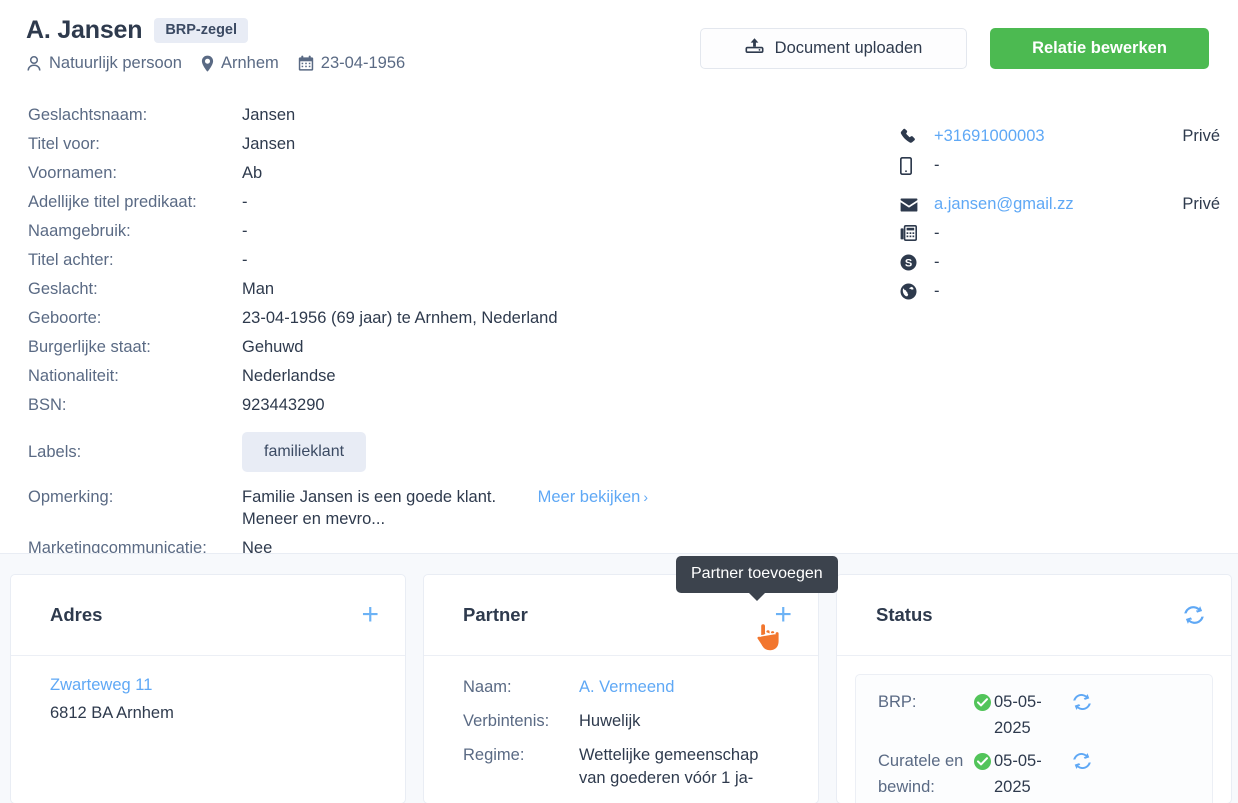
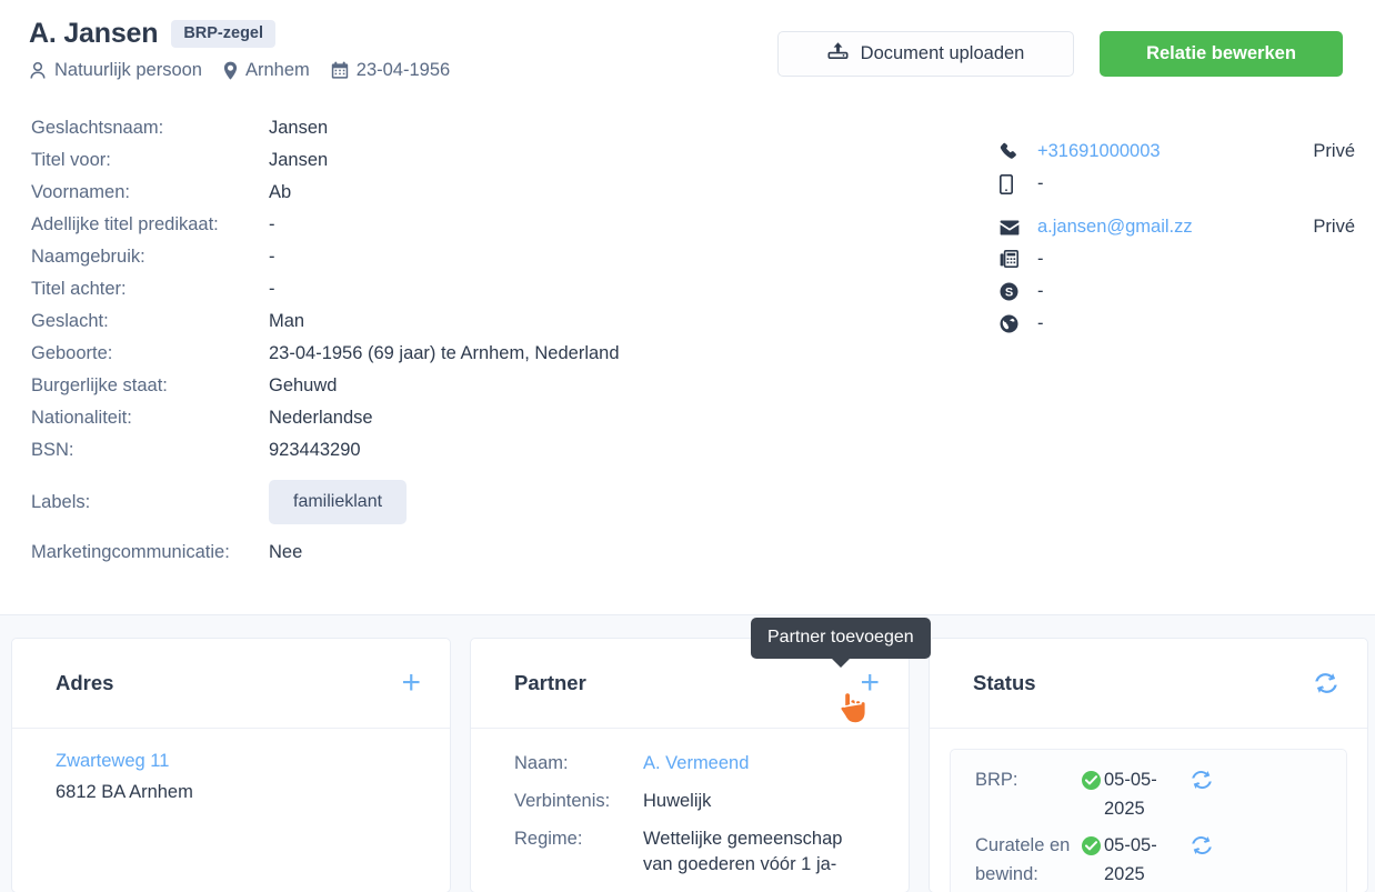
  A. Jansen
  BRP-zegel
  Natuurlijk persoon
  Arnhem
  23-04-1956
  Document uploaden
  Relatie bewerken
  Geslachtsnaam:
  Jansen
  Titel voor:
  Jansen
  Voornamen:
  Ab
  Adellijke titel predikaat:
  -
  Naamgebruik:
  -
  Titel achter:
  -
  Geslacht:
  Man
  Geboorte:
  23-04-1956 (69 jaar) te Arnhem, Nederland
  Burgerlijke staat:
  Gehuwd
  Nationaliteit:
  Nederlandse
  BSN:
  923443290
  Labels:
  familieklant
- Opmerking:
- Familie Jansen is een goede klant. Meneer en mevro...
- Meer bekijken ›
  Marketingcommunicatie:
  Nee
  +31691000003
  Privé
  -
  a.jansen@gmail.zz
  Privé
  -
  S
  -
  -
  Adres
  +
  Zwarteweg 11
  6812 BA Arnhem
  Partner
  +
  Naam:
  A. Vermeend
  Verbintenis:
  Huwelijk
  Regime:
  Wettelijke gemeenschap van goederen vóór 1 ja-
  Status
  BRP:
  05-05-2025
  Curatele en bewind:
  05-05-2025
  Partner toevoegen
